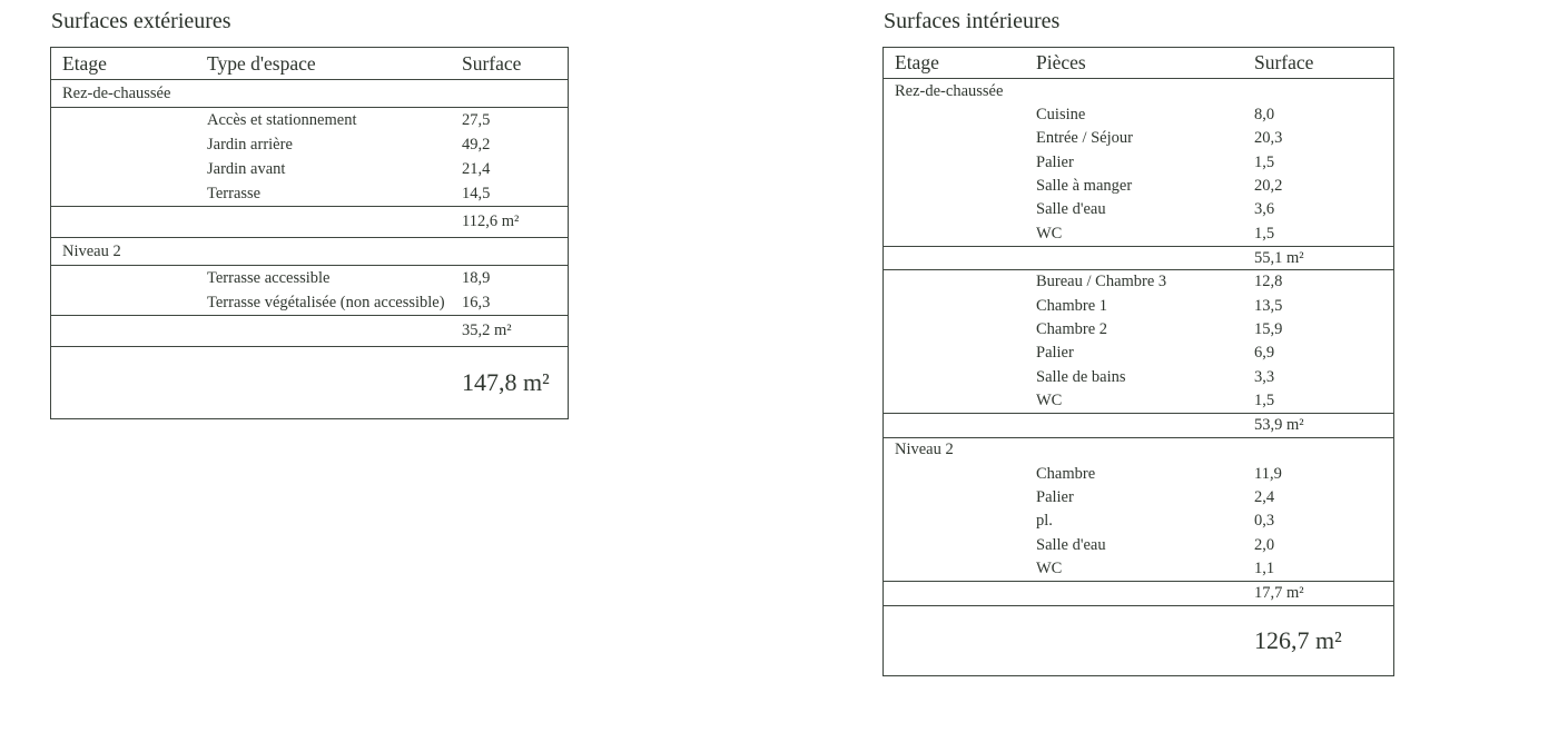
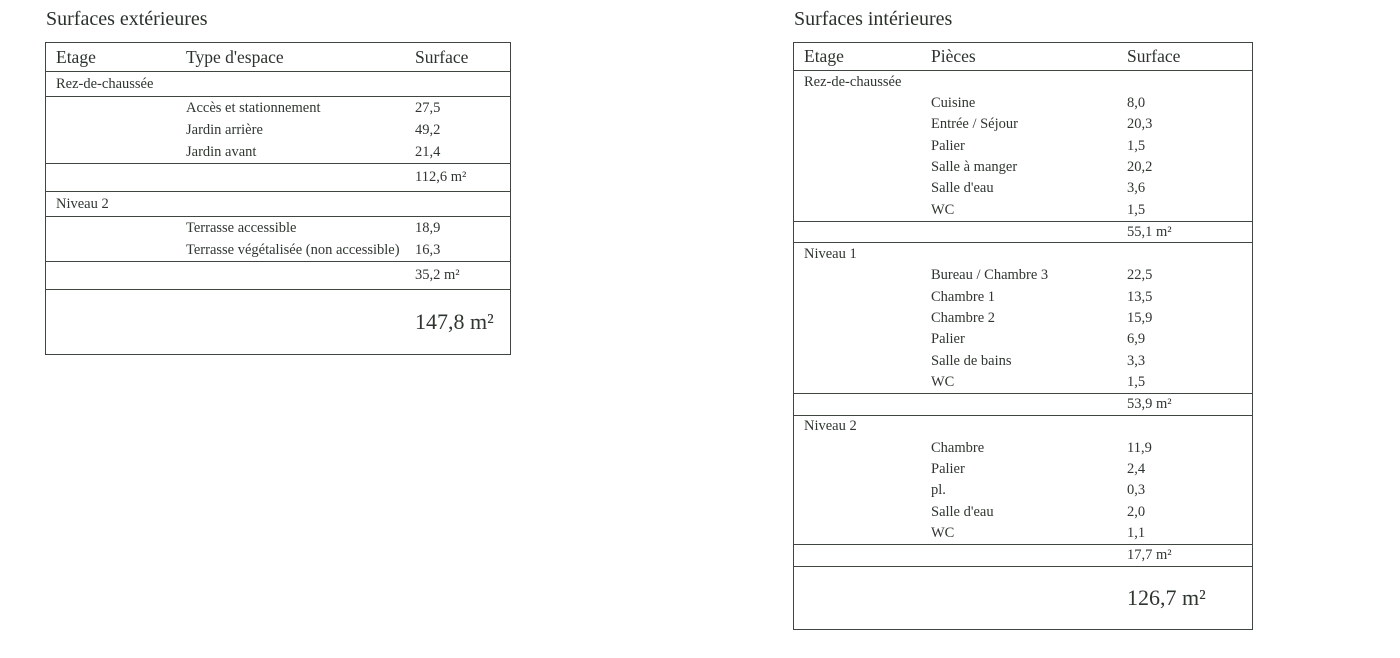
  Surfaces extérieures
  Etage
  Type d'espace
  Surface
  Rez-de-chaussée
  Accès et stationnement
  27,5
  Jardin arrière
  49,2
  Jardin avant
  21,4
- Terrasse
- 14,5
  112,6 m²
  Niveau 2
  Terrasse accessible
  18,9
  Terrasse végétalisée (non accessible)
  16,3
  35,2 m²
  147,8 m²
  Surfaces intérieures
  Etage
  Pièces
  Surface
  Rez-de-chaussée
  Cuisine
  8,0
  Entrée / Séjour
  20,3
  Palier
  1,5
  Salle à manger
  20,2
  Salle d'eau
  3,6
  WC
  1,5
  55,1 m²
+ Niveau 1
  Bureau / Chambre 3
- 12,8
+ 22,5
  Chambre 1
  13,5
  Chambre 2
  15,9
  Palier
  6,9
  Salle de bains
  3,3
  WC
  1,5
  53,9 m²
  Niveau 2
  Chambre
  11,9
  Palier
  2,4
  pl.
  0,3
  Salle d'eau
  2,0
  WC
  1,1
  17,7 m²
  126,7 m²
